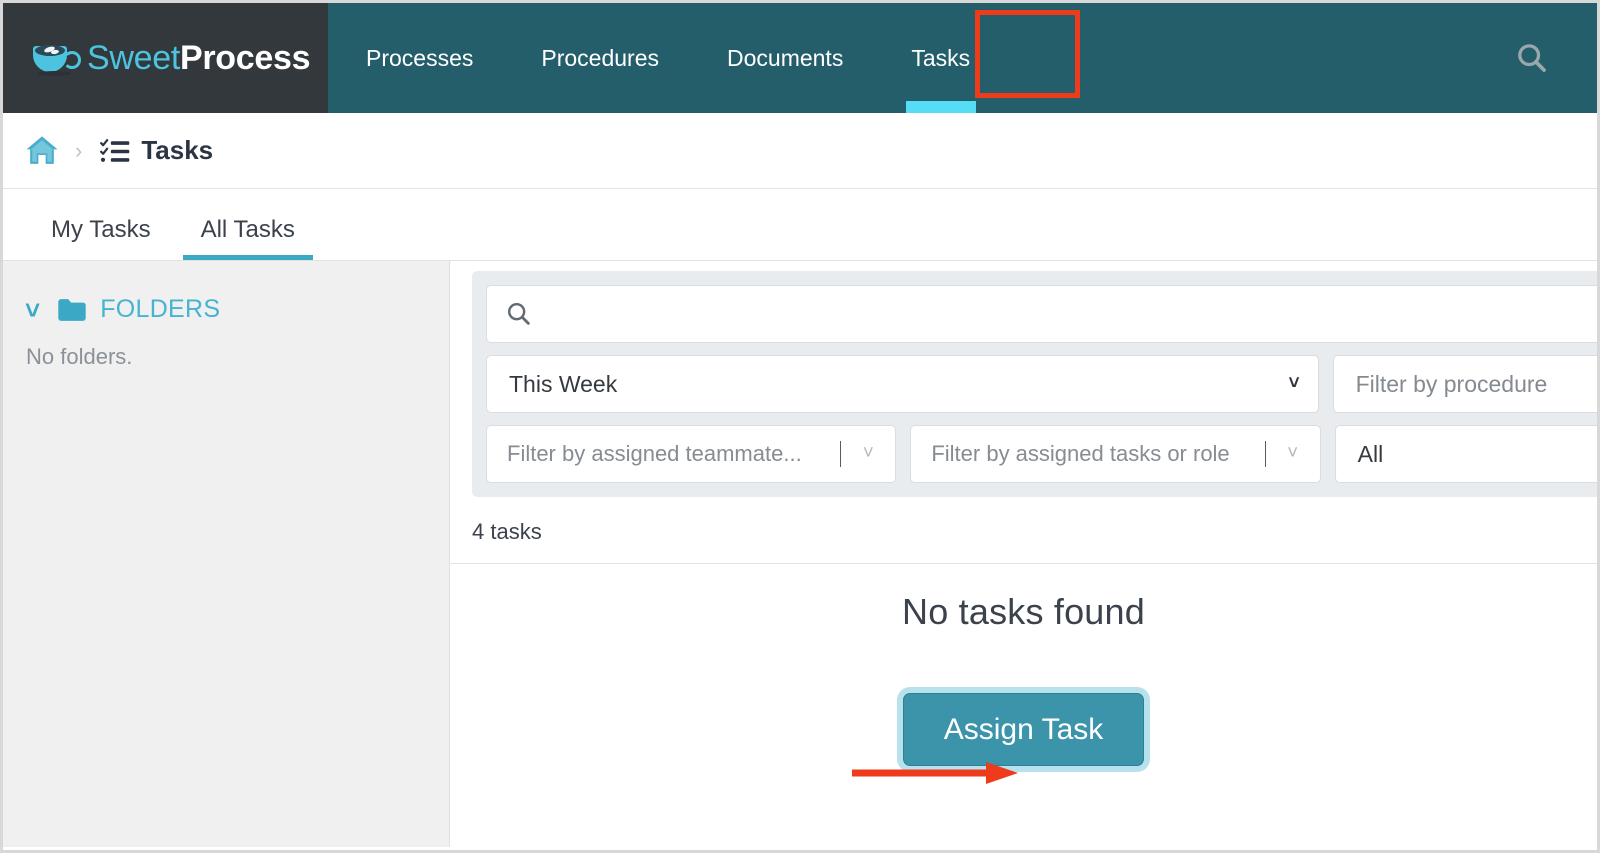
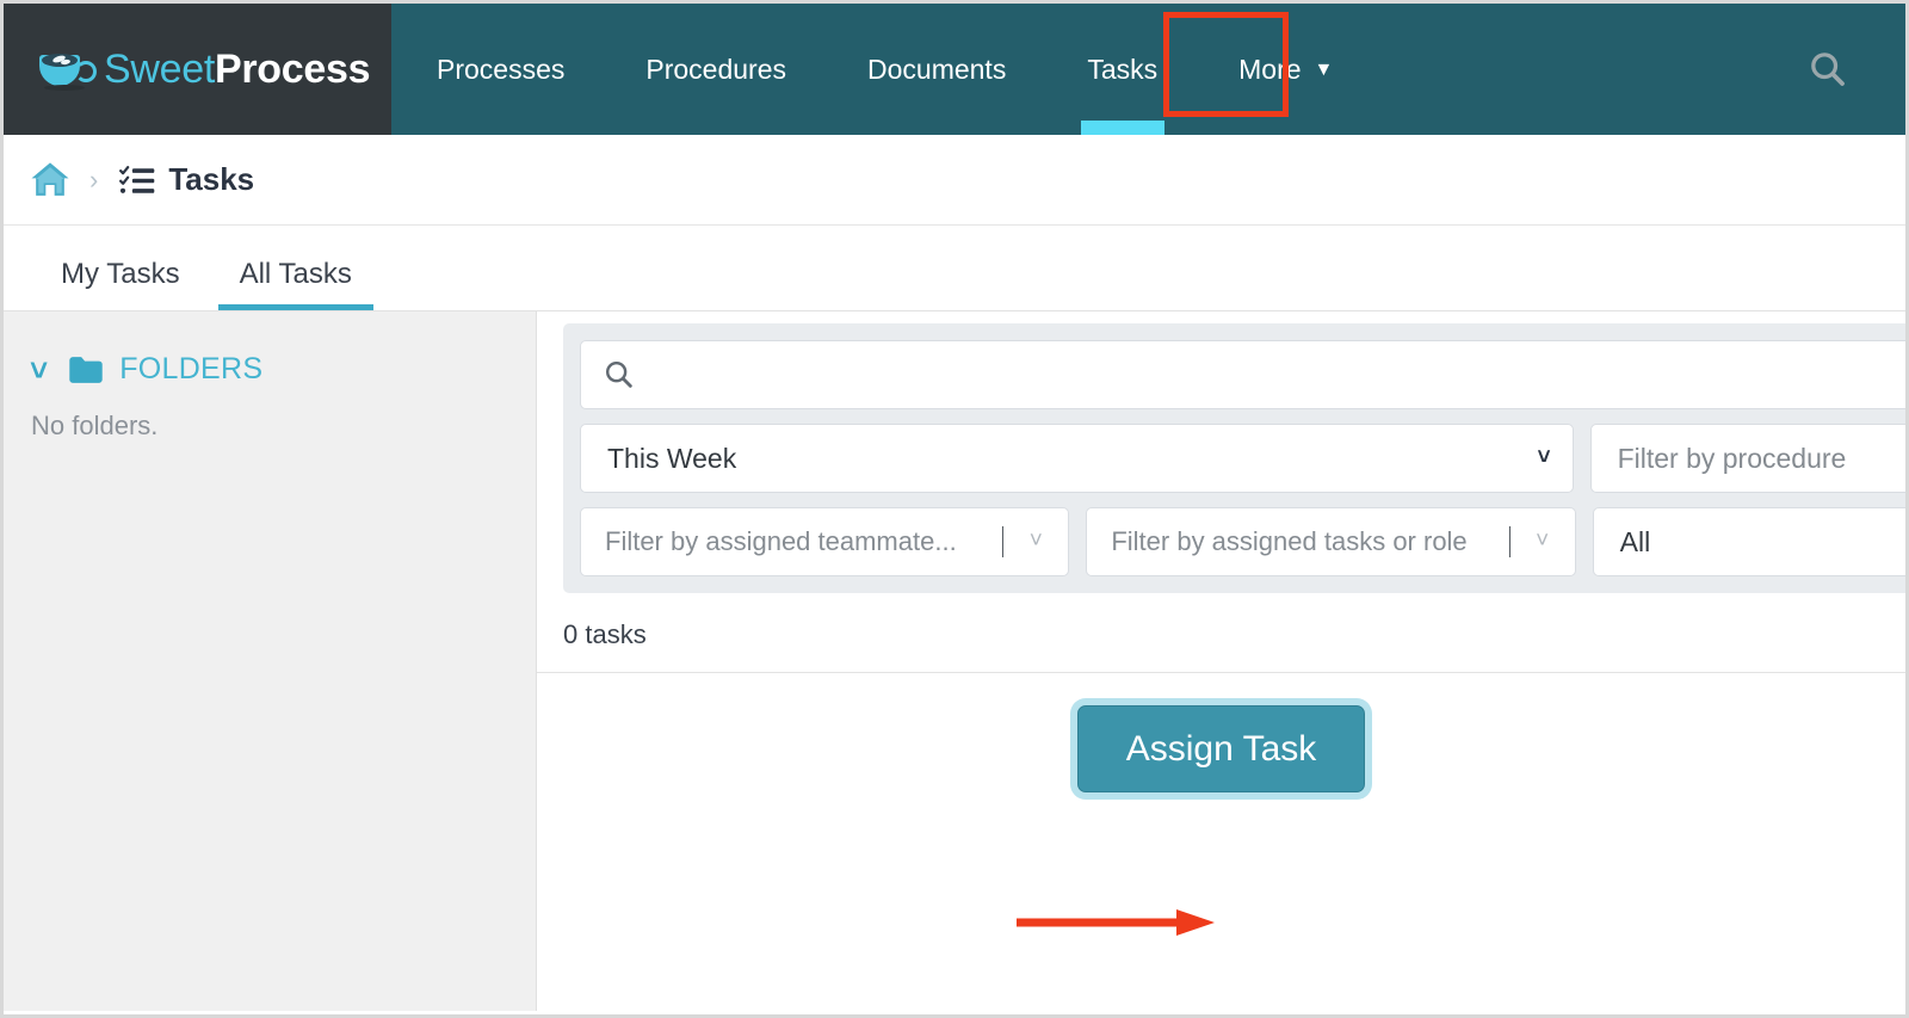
  SweetProcess
  Processes
  Procedures
  Documents
  Tasks
+ More
+ ▼
  ›
  Tasks
  My Tasks
  All Tasks
  ˅
  FOLDERS
  No folders.
  This Week
  ˅
  Filter by procedure
  Filter by assigned teammate...
  ˅
  Filter by assigned tasks or role
  ˅
  All
- 4 tasks
+ 0 tasks
- No tasks found
  Assign Task
